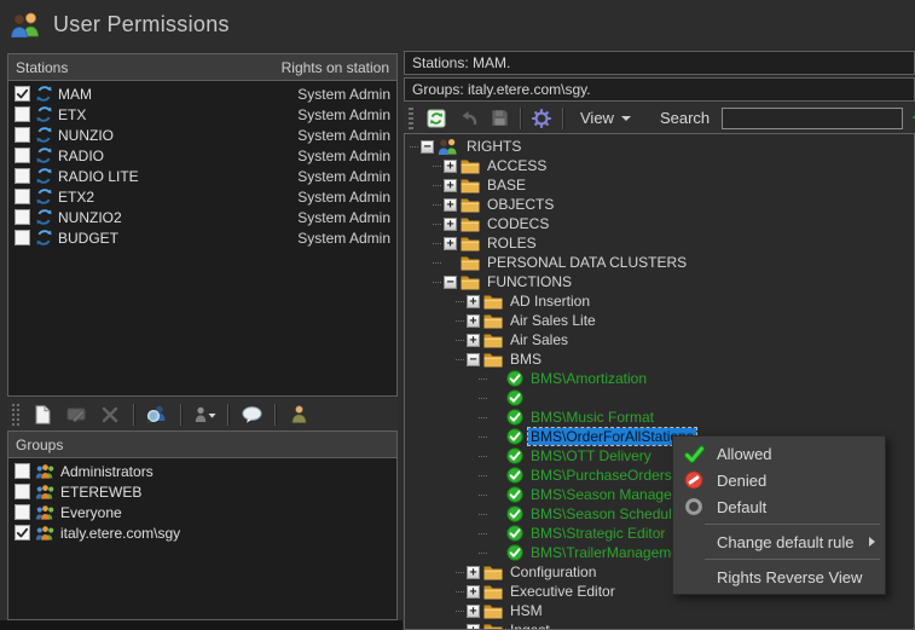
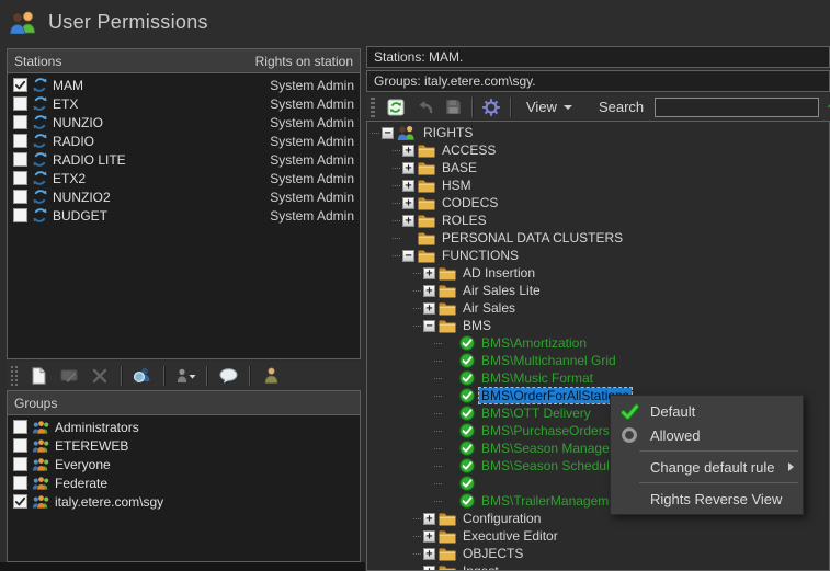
  User Permissions
  Stations
  Rights on station
  MAM
  System Admin
  ETX
  System Admin
  NUNZIO
  System Admin
  RADIO
  System Admin
  RADIO LITE
  System Admin
  ETX2
  System Admin
  NUNZIO2
  System Admin
  BUDGET
  System Admin
  Groups
  Administrators
  ETEREWEB
  Everyone
+ Federate
  italy.etere.com\sgy
  Stations: MAM.
  Groups: italy.etere.com\sgy.
  View
  Search
  −
  RIGHTS
  +
  ACCESS
  +
  BASE
  +
- OBJECTS
+ HSM
  +
  CODECS
  +
  ROLES
  PERSONAL DATA CLUSTERS
  −
  FUNCTIONS
  +
  AD Insertion
  +
  Air Sales Lite
  +
  Air Sales
  −
  BMS
  BMS\Amortization
+ BMS\Multichannel Grid
  BMS\Music Format
  BMS\OrderForAllStati
  BMS\OTT Delivery
  BMS\PurchaseOrders
  BMS\Season Manage
  BMS\Season Schedul
- BMS\Strategic Editor
  BMS\TrailerManagem
  +
  Configuration
  +
  Executive Editor
  +
- HSM
+ OBJECTS
- Allowed
+ Default
- Denied
- Default
+ Allowed
  Change default rule
  Rights Reverse View
